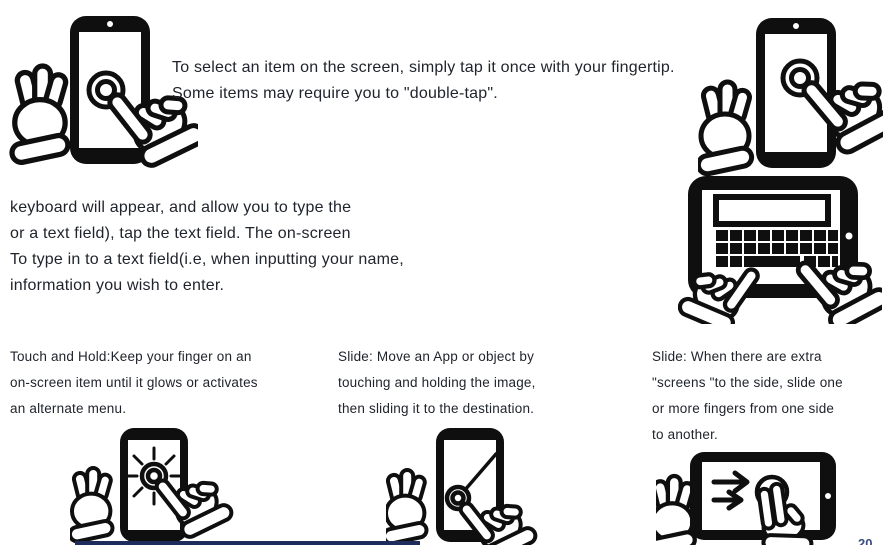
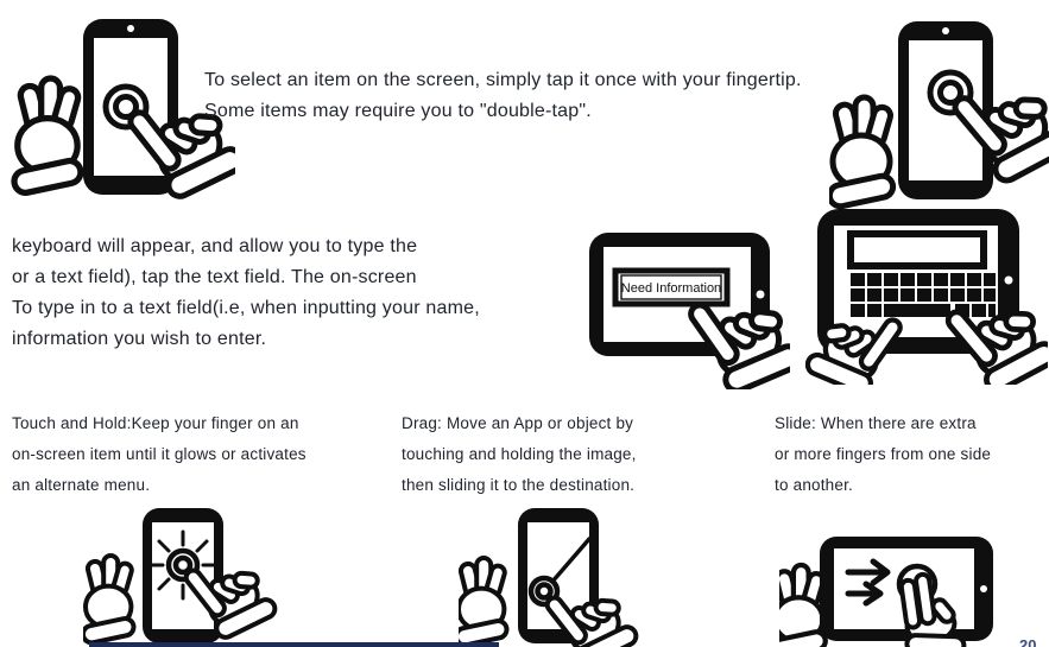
  To select an item on the screen, simply tap it once with your fingertip.
  Some items may require you to "double-tap".
  keyboard will appear, and allow you to type the
  or a text field), tap the text field. The on-screen
  To type in to a text field(i.e, when inputting your name,
  information you wish to enter.
+ Need Information
  Touch and Hold:Keep your finger on an
  on-screen item until it glows or activates
  an alternate menu.
- Slide: Move an App or object by
+ Drag: Move an App or object by
  touching and holding the image,
  then sliding it to the destination.
  Slide: When there are extra
- "screens "to the side, slide one
  or more fingers from one side
  to another.
  20
